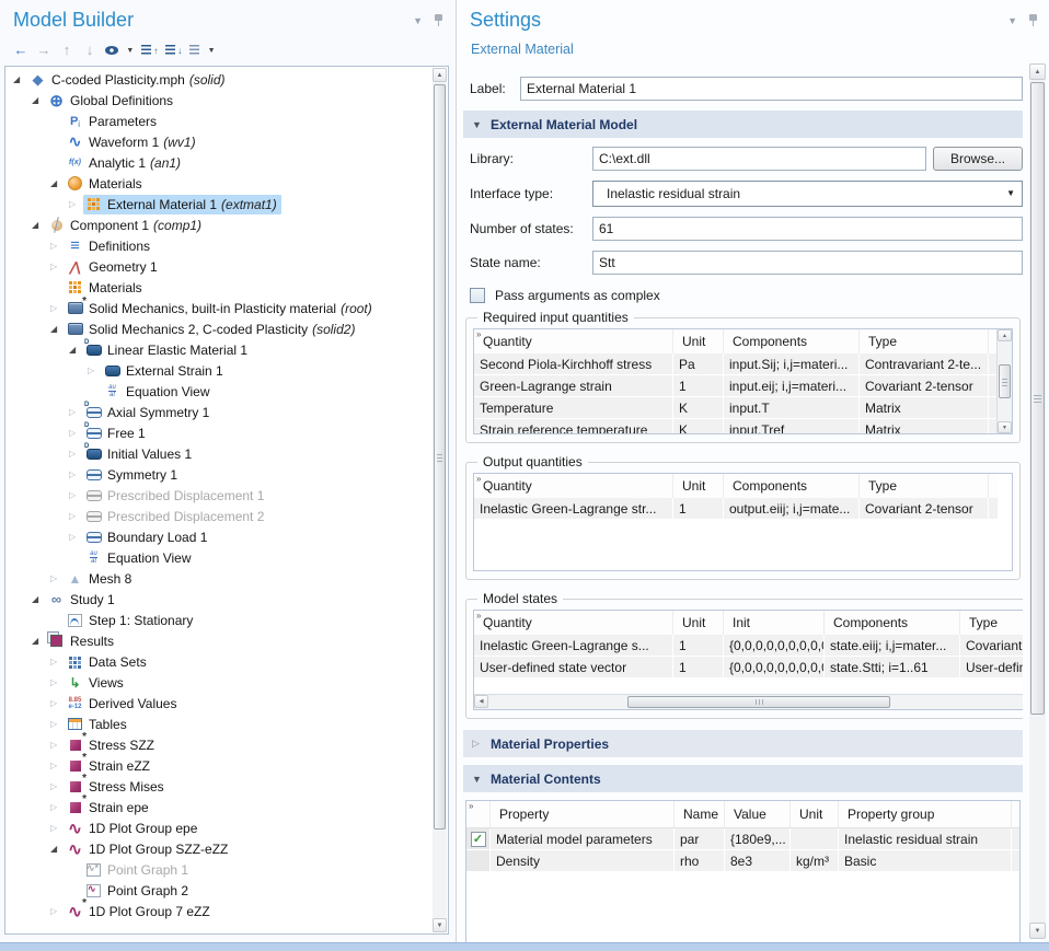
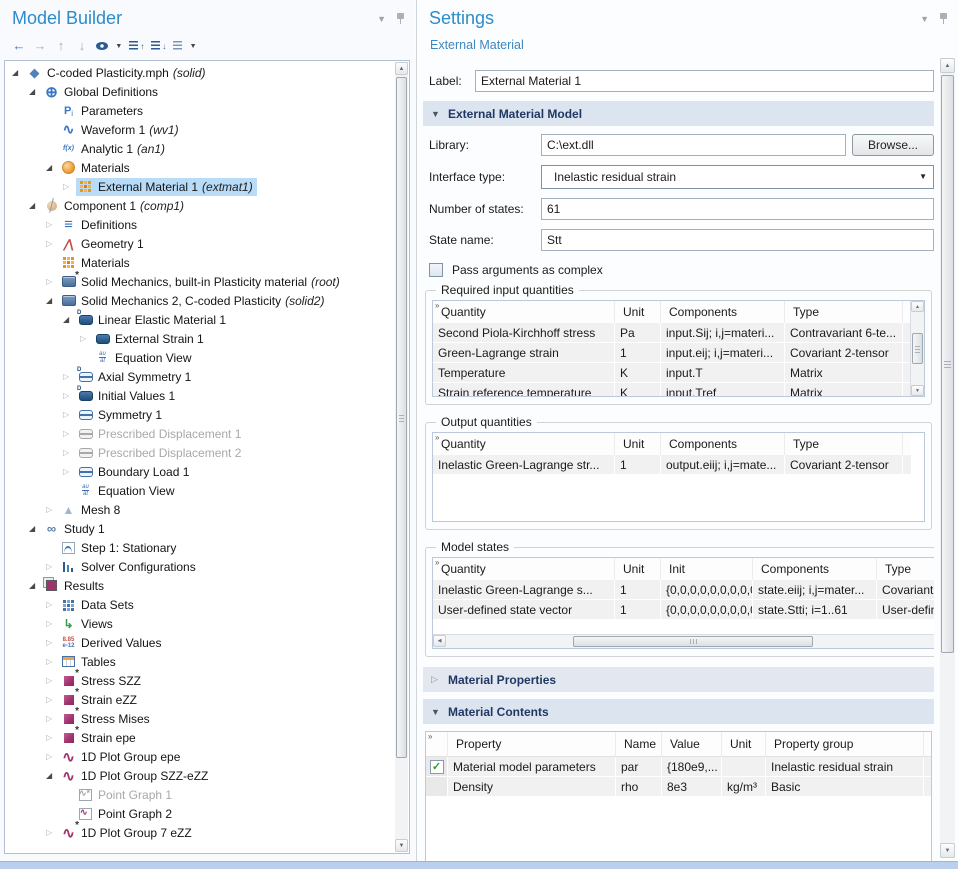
  Model Builder
  ▼
  ←
  →
  ↑
  ↓
  ↑
  ↓
  C-coded Plasticity.mph
  (solid)
  Global Definitions
  Parameters
  Waveform 1
  (wv1)
  Analytic 1
  (an1)
  Materials
  External Material 1
  (extmat1)
  Component 1
  (comp1)
  Definitions
  Geometry 1
  Materials
  Solid Mechanics, built-in Plasticity material
  (root)
  Solid Mechanics 2, C-coded Plasticity
  (solid2)
  Linear Elastic Material 1
  External Strain 1
  Equation View
  Axial Symmetry 1
- Free 1
  Initial Values 1
  Symmetry 1
  Prescribed Displacement 1
  Prescribed Displacement 2
  Boundary Load 1
  Equation View
  Mesh 8
  Study 1
  Step 1: Stationary
+ Solver Configurations
  Results
  Data Sets
  Views
  Derived Values
  Tables
  Stress SZZ
  Strain eZZ
  Stress Mises
  Strain epe
  1D Plot Group epe
  1D Plot Group SZZ-eZZ
  Point Graph 1
  Point Graph 2
  1D Plot Group 7 eZZ
  Settings
  ▼
  External Material
  Label:
  External Material 1
  ▼
  External Material Model
  Library:
  C:\ext.dll
  Browse...
  Interface type:
  Inelastic residual strain
  ▼
  Number of states:
  61
  State name:
  Stt
  Pass arguments as complex
  Required input quantities
  »
  Quantity
  Unit
  Components
  Type
  Second Piola-Kirchhoff stress
  Pa
  input.Sij; i,j=materi...
- Contravariant 2-te...
+ Contravariant 6-te...
  Green-Lagrange strain
  1
  input.eij; i,j=materi...
  Covariant 2-tensor
  Temperature
  K
  input.T
  Matrix
  Strain reference temperature
  K
  input.Tref
  Matrix
  Output quantities
  »
  Quantity
  Unit
  Components
  Type
  Inelastic Green-Lagrange str...
  1
  output.eiij; i,j=mate...
  Covariant 2-tensor
  Model states
  »
  Quantity
  Unit
  Init
  Components
  Type
  Inelastic Green-Lagrange s...
  1
  {0,0,0,0,0,0,0,0,
  state.eiij; i,j=mater...
  User-defined state vector
  1
  {0,0,0,0,0,0,0,0,
  state.Stti; i=1..61
  User-defi
  ▷
  Material Properties
  ▼
  Material Contents
  »
  Property
  Name
  Value
  Unit
  Property group
  Material model parameters
  par
  {180e9,...
  Inelastic residual strain
  Density
  rho
  8e3
  kg/m³
  Basic
